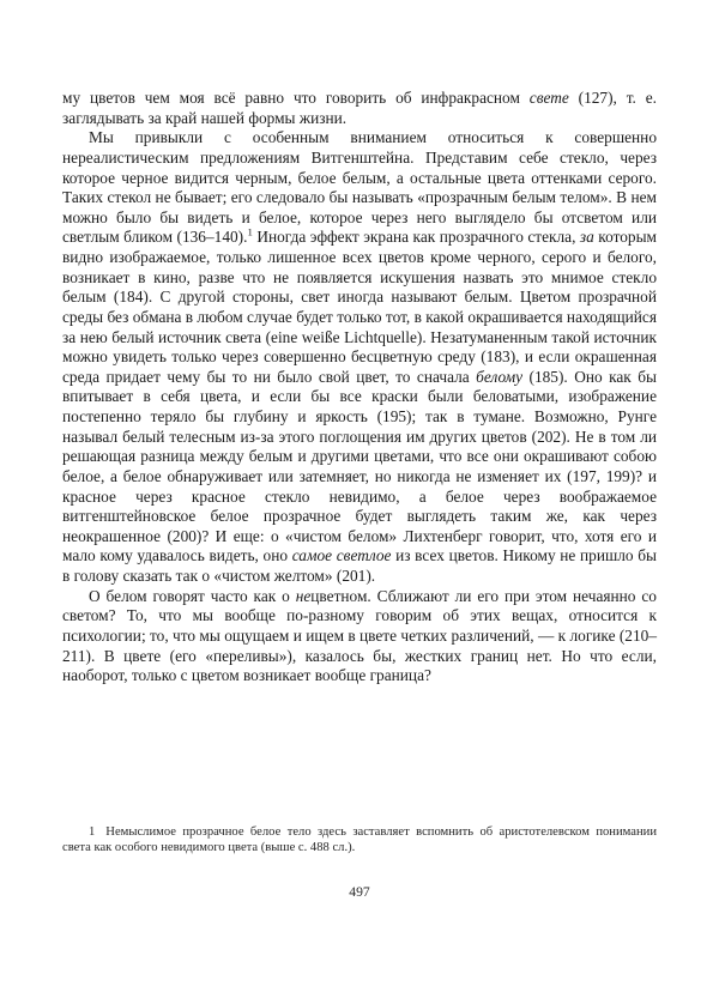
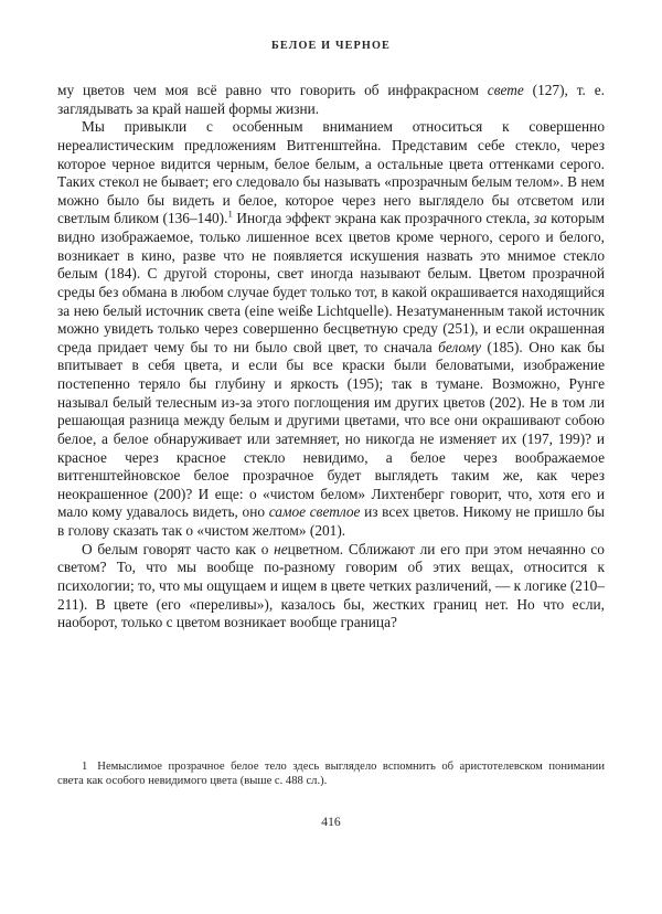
+ БЕЛОЕ И ЧЕРНОЕ
  му цветов чем моя всё равно что говорить об инфракрасном свете (127), т. е. заглядывать за край нашей формы жизни.
- Мы привыкли с особенным вниманием относиться к совершенно нереалистическим предложениям Витгенштейна. Представим себе стекло, через которое черное видится черным, белое белым, а остальные цвета оттенками серого. Таких стекол не бывает; его следовало бы называть «прозрачным белым телом». В нем можно было бы видеть и белое, которое через него выглядело бы отсветом или светлым бликом (136–140).1 Иногда эффект экрана как прозрачного стекла, за которым видно изображаемое, только лишенное всех цветов кроме черного, серого и белого, возникает в кино, разве что не появляется искушения назвать это мнимое стекло белым (184). С другой стороны, свет иногда называют белым. Цветом прозрачной среды без обмана в любом случае будет только тот, в какой окрашивается находящийся за нею белый источник света (eine weiße Lichtquelle). Незатуманенным такой источник можно увидеть только через совершенно бесцветную среду (183), и если окрашенная среда придает чему бы то ни было свой цвет, то сначала белому (185). Оно как бы впитывает в себя цвета, и если бы все краски были беловатыми, изображение постепенно теряло бы глубину и яркость (195); так в тумане. Возможно, Рунге называл белый телесным из-за этого поглощения им других цветов (202). Не в том ли решающая разница между белым и другими цветами, что все они окрашивают собою белое, а белое обнаруживает или затемняет, но никогда не изменяет их (197, 199)? и красное через красное стекло невидимо, а белое через воображаемое витгенштейновское белое прозрачное будет выглядеть таким же, как через неокрашенное (200)? И еще: о «чистом белом» Лихтенберг говорит, что, хотя его и мало кому удавалось видеть, оно самое светлое из всех цветов. Никому не пришло бы в голову сказать так о «чистом желтом» (201).
+ Мы привыкли с особенным вниманием относиться к совершенно нереалистическим предложениям Витгенштейна. Представим себе стекло, через которое черное видится черным, белое белым, а остальные цвета оттенками серого. Таких стекол не бывает; его следовало бы называть «прозрачным белым телом». В нем можно было бы видеть и белое, которое через него выглядело бы отсветом или светлым бликом (136–140).1 Иногда эффект экрана как прозрачного стекла, за которым видно изображаемое, только лишенное всех цветов кроме черного, серого и белого, возникает в кино, разве что не появляется искушения назвать это мнимое стекло белым (184). С другой стороны, свет иногда называют белым. Цветом прозрачной среды без обмана в любом случае будет только тот, в какой окрашивается находящийся за нею белый источник света (eine weiße Lichtquelle). Незатуманенным такой источник можно увидеть только через совершенно бесцветную среду (251), и если окрашенная среда придает чему бы то ни было свой цвет, то сначала белому (185). Оно как бы впитывает в себя цвета, и если бы все краски были беловатыми, изображение постепенно теряло бы глубину и яркость (195); так в тумане. Возможно, Рунге называл белый телесным из-за этого поглощения им других цветов (202). Не в том ли решающая разница между белым и другими цветами, что все они окрашивают собою белое, а белое обнаруживает или затемняет, но никогда не изменяет их (197, 199)? и красное через красное стекло невидимо, а белое через воображаемое витгенштейновское белое прозрачное будет выглядеть таким же, как через неокрашенное (200)? И еще: о «чистом белом» Лихтенберг говорит, что, хотя его и мало кому удавалось видеть, оно самое светлое из всех цветов. Никому не пришло бы в голову сказать так о «чистом желтом» (201).
- О белом говорят часто как о нецветном. Сближают ли его при этом нечаянно со светом? То, что мы вообще по-разному говорим об этих вещах, относится к психологии; то, что мы ощущаем и ищем в цвете четких различений, — к логике (210–211). В цвете (его «переливы»), казалось бы, жестких границ нет. Но что если, наоборот, только с цветом возникает вообще граница?
+ О белым говорят часто как о нецветном. Сближают ли его при этом нечаянно со светом? То, что мы вообще по-разному говорим об этих вещах, относится к психологии; то, что мы ощущаем и ищем в цвете четких различений, — к логике (210–211). В цвете (его «переливы»), казалось бы, жестких границ нет. Но что если, наоборот, только с цветом возникает вообще граница?
- 1 Немыслимое прозрачное белое тело здесь заставляет вспомнить об аристотелевском понимании света как особого невидимого цвета (выше с. 488 сл.).
+ 1 Немыслимое прозрачное белое тело здесь выглядело вспомнить об аристотелевском понимании света как особого невидимого цвета (выше с. 488 сл.).
- 497
+ 416
